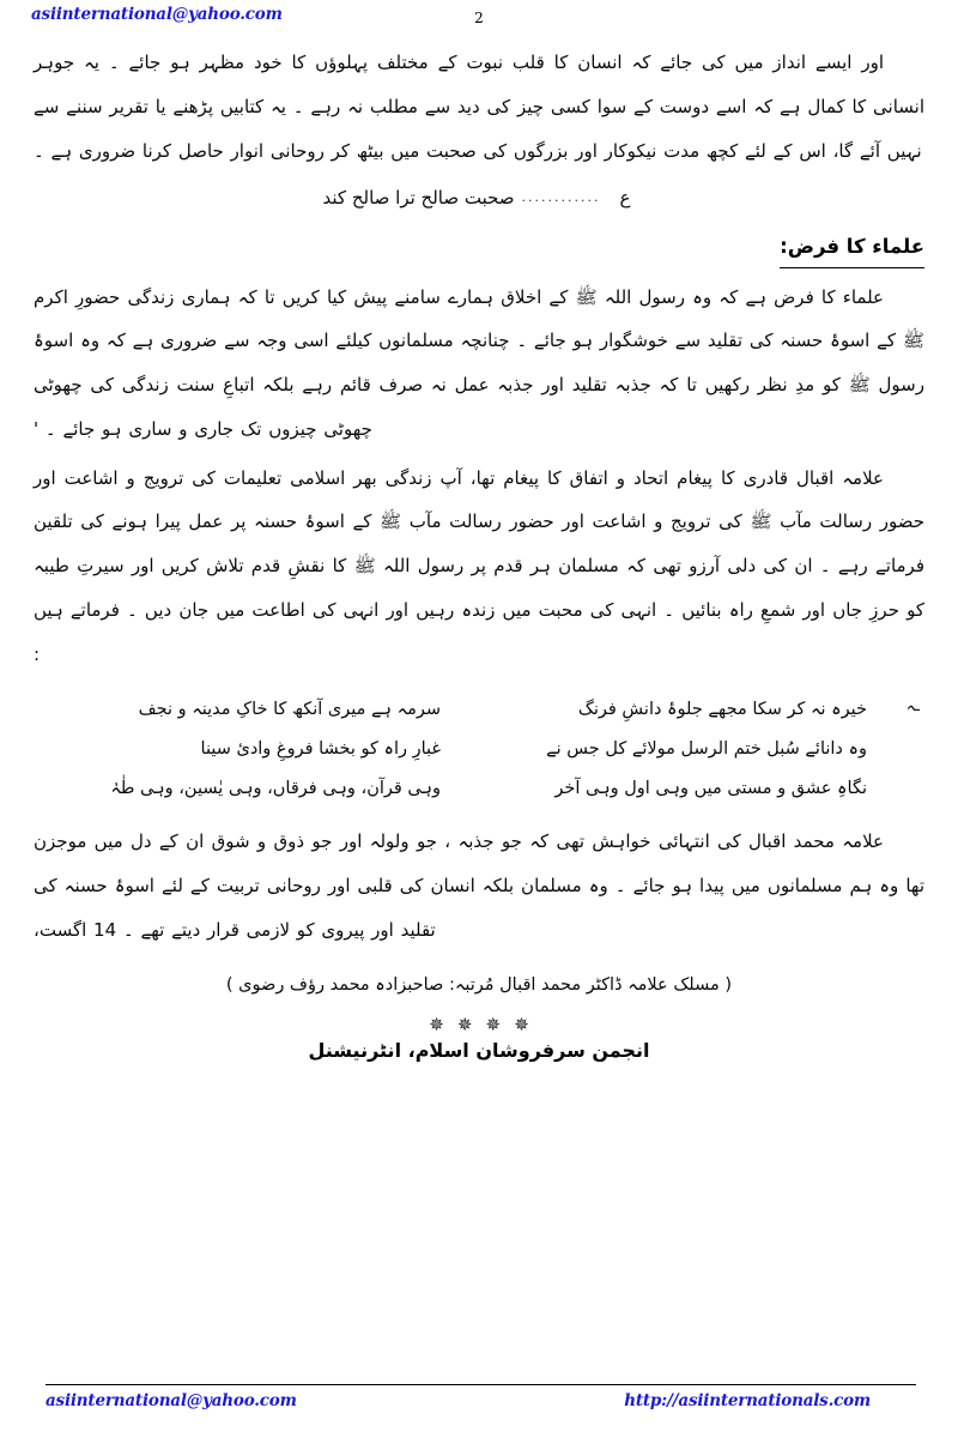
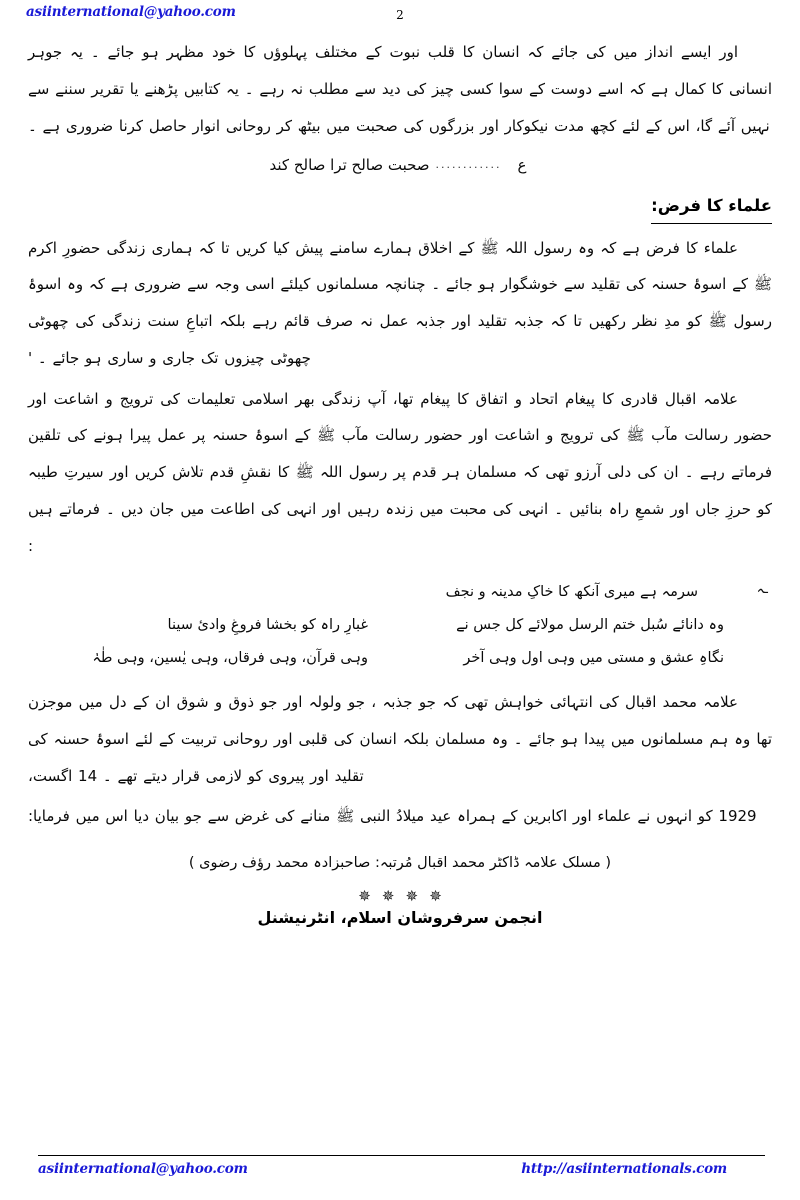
  asiinternational@yahoo.com
  2
  اور ایسے انداز میں کی جائے کہ انسان کا قلب نبوت کے مختلف پہلوؤں کا خود مظہر ہو جائے ۔ یہ جوہر انسانی کا کمال ہے کہ اسے دوست کے سوا کسی چیز کی دید سے مطلب نہ رہے ۔ یہ کتابیں پڑھنے یا تقریر سننے سے نہیں آئے گا، اس کے لئے کچھ مدت نیکوکار اور بزرگوں کی صحبت میں بیٹھ کر روحانی انوار حاصل کرنا ضروری ہے ۔
  ع............صحبت صالح ترا صالح کند
  علماء کا فرض:
  علماء کا فرض ہے کہ وہ رسول اللہ ﷺ کے اخلاق ہمارے سامنے پیش کیا کریں تا کہ ہماری زندگی حضورِ اکرم ﷺ کے اسوۂ حسنہ کی تقلید سے خوشگوار ہو جائے ۔ چنانچہ مسلمانوں کیلئے اسی وجہ سے ضروری ہے کہ وہ اسوۂ رسول ﷺ کو مدِ نظر رکھیں تا کہ جذبہ تقلید اور جذبہ عمل نہ صرف قائم رہے بلکہ اتباعِ سنت زندگی کی چھوٹی چھوٹی چیزوں تک جاری و ساری ہو جائے ۔ '
  علامہ اقبال قادری کا پیغام اتحاد و اتفاق کا پیغام تھا، آپ زندگی بھر اسلامی تعلیمات کی ترویج و اشاعت اور حضور رسالت مآب ﷺ کی ترویج و اشاعت اور حضور رسالت مآب ﷺ کے اسوۂ حسنہ پر عمل پیرا ہونے کی تلقین فرماتے رہے ۔ ان کی دلی آرزو تھی کہ مسلمان ہر قدم پر رسول اللہ ﷺ کا نقشِ قدم تلاش کریں اور سیرتِ طیبہ کو حرزِ جاں اور شمعِ راہ بنائیں ۔ انہی کی محبت میں زندہ رہیں اور انہی کی اطاعت میں جان دیں ۔ فرماتے ہیں :
  ـہ
- خیرہ نہ کر سکا مجھے جلوۂ دانشِ فرنگ
  سرمہ ہے میری آنکھ کا خاکِ مدینہ و نجف
  وہ دانائے سُبل ختم الرسل مولائے کل جس نے
  غبارِ راہ کو بخشا فروغِ وادیٔ سینا
  نگاہِ عشق و مستی میں وہی اول وہی آخر
  وہی قرآن، وہی فرقاں، وہی یٰسین، وہی طٰہٰ
  علامہ محمد اقبال کی انتہائی خواہش تھی کہ جو جذبہ ، جو ولولہ اور جو ذوق و شوق ان کے دل میں موجزن تھا وہ ہم مسلمانوں میں پیدا ہو جائے ۔ وہ مسلمان بلکہ انسان کی قلبی اور روحانی تربیت کے لئے اسوۂ حسنہ کی تقلید اور پیروی کو لازمی قرار دیتے تھے ۔ 14 اگست،
+ 1929 کو انہوں نے علماء اور اکابرین کے ہمراہ عید میلادُ النبی ﷺ منانے کی غرض سے جو بیان دیا اس میں فرمایا:
  ( مسلک علامہ ڈاکٹر محمد اقبال مُرتبہ: صاحبزادہ محمد رؤف رضوی )
  ✵ ✵ ✵ ✵
  انجمن سرفروشان اسلام، انٹرنیشنل
  asiinternational@yahoo.com
  http://asiinternationals.com
